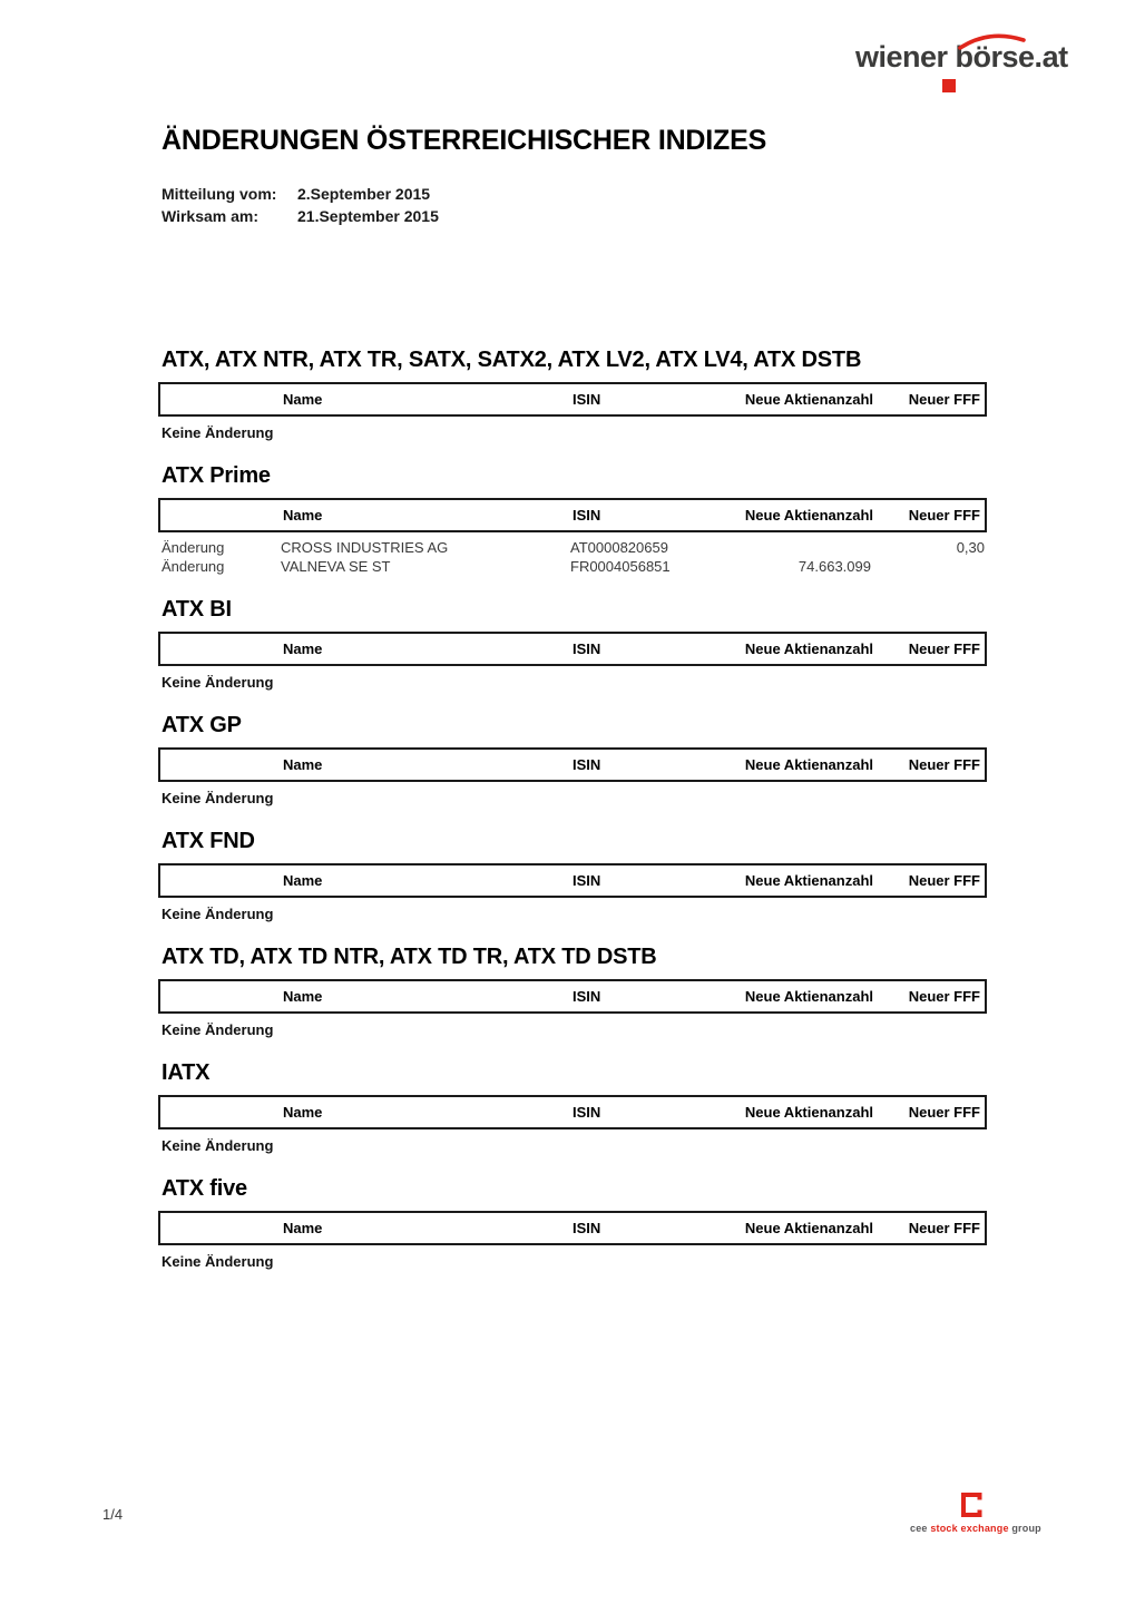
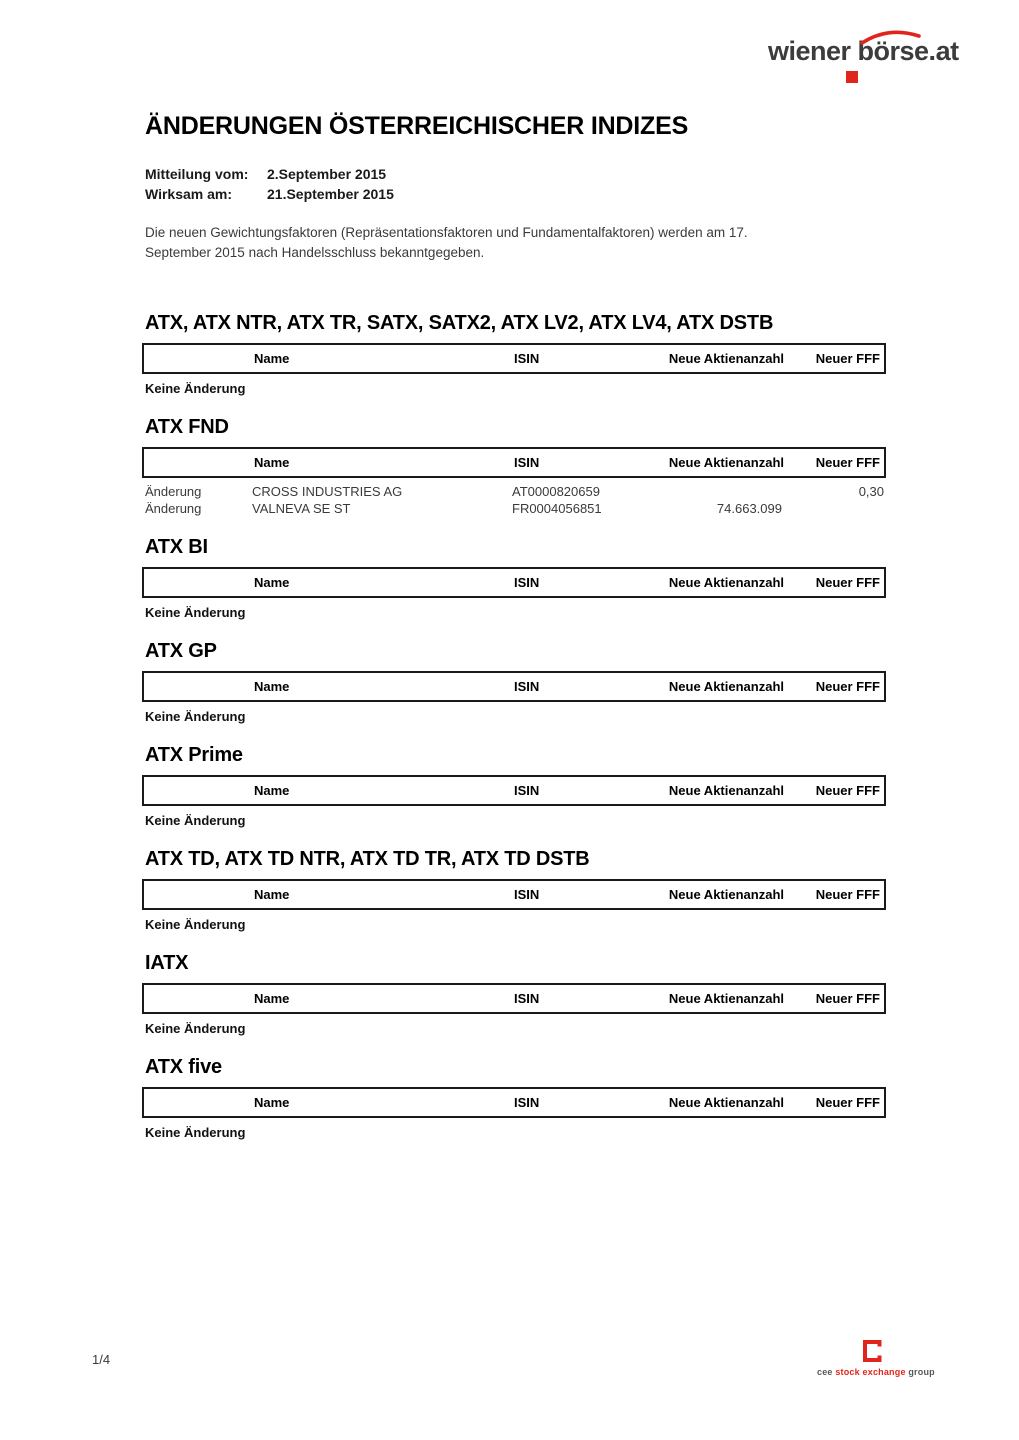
  wiener börse.at
  ÄNDERUNGEN ÖSTERREICHISCHER INDIZES
  Mitteilung vom:
  2.September 2015
  Wirksam am:
  21.September 2015
+ Die neuen Gewichtungsfaktoren (Repräsentationsfaktoren und Fundamentalfaktoren) werden am 17. September 2015 nach Handelsschluss bekanntgegeben.
  ATX, ATX NTR, ATX TR, SATX, SATX2, ATX LV2, ATX LV4, ATX DSTB
  Name
  ISIN
  Neue Aktienanzahl
  Neuer FFF
  Keine Änderung
- ATX Prime
+ ATX FND
  Name
  ISIN
  Neue Aktienanzahl
  Neuer FFF
  Änderung
  CROSS INDUSTRIES AG
  AT0000820659
  0,30
  Änderung
  VALNEVA SE ST
  FR0004056851
  74.663.099
  ATX BI
  Name
  ISIN
  Neue Aktienanzahl
  Neuer FFF
  Keine Änderung
  ATX GP
  Name
  ISIN
  Neue Aktienanzahl
  Neuer FFF
  Keine Änderung
- ATX FND
+ ATX Prime
  Name
  ISIN
  Neue Aktienanzahl
  Neuer FFF
  Keine Änderung
  ATX TD, ATX TD NTR, ATX TD TR, ATX TD DSTB
  Name
  ISIN
  Neue Aktienanzahl
  Neuer FFF
  Keine Änderung
  IATX
  Name
  ISIN
  Neue Aktienanzahl
  Neuer FFF
  Keine Änderung
  ATX five
  Name
  ISIN
  Neue Aktienanzahl
  Neuer FFF
  Keine Änderung
  1/4
  cee stock exchange group
